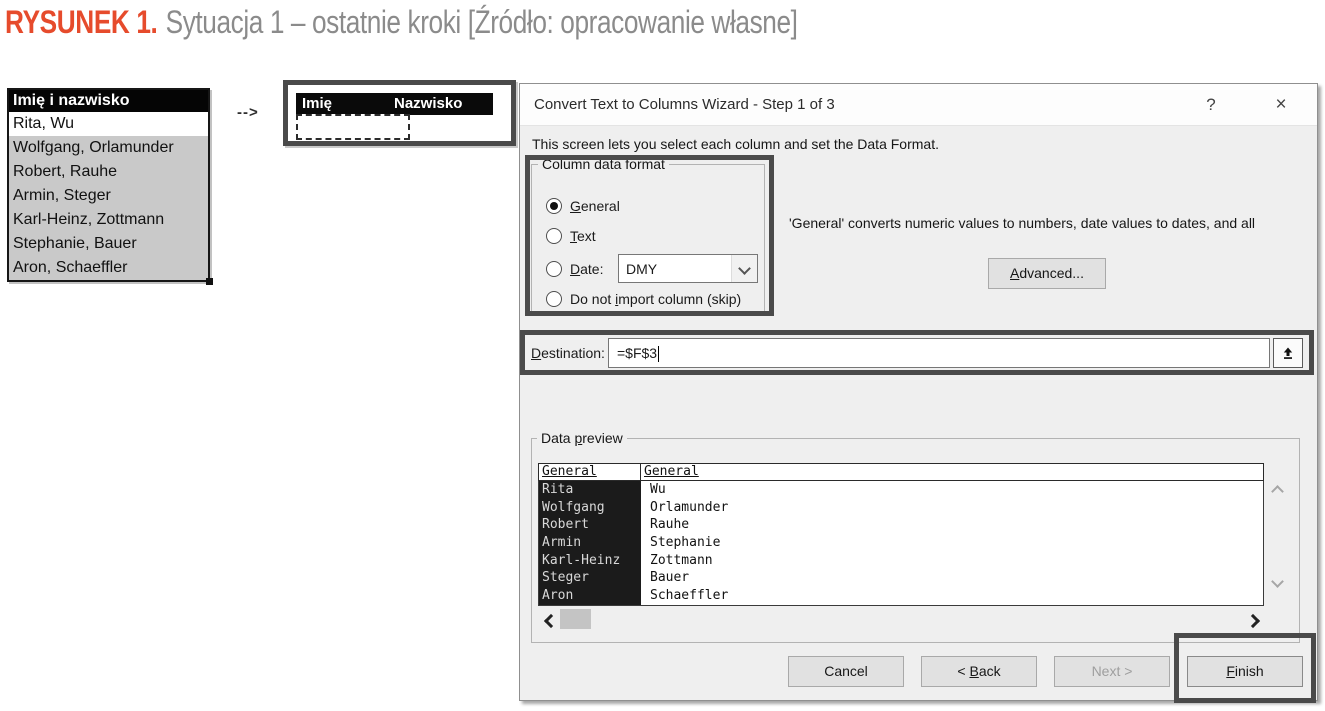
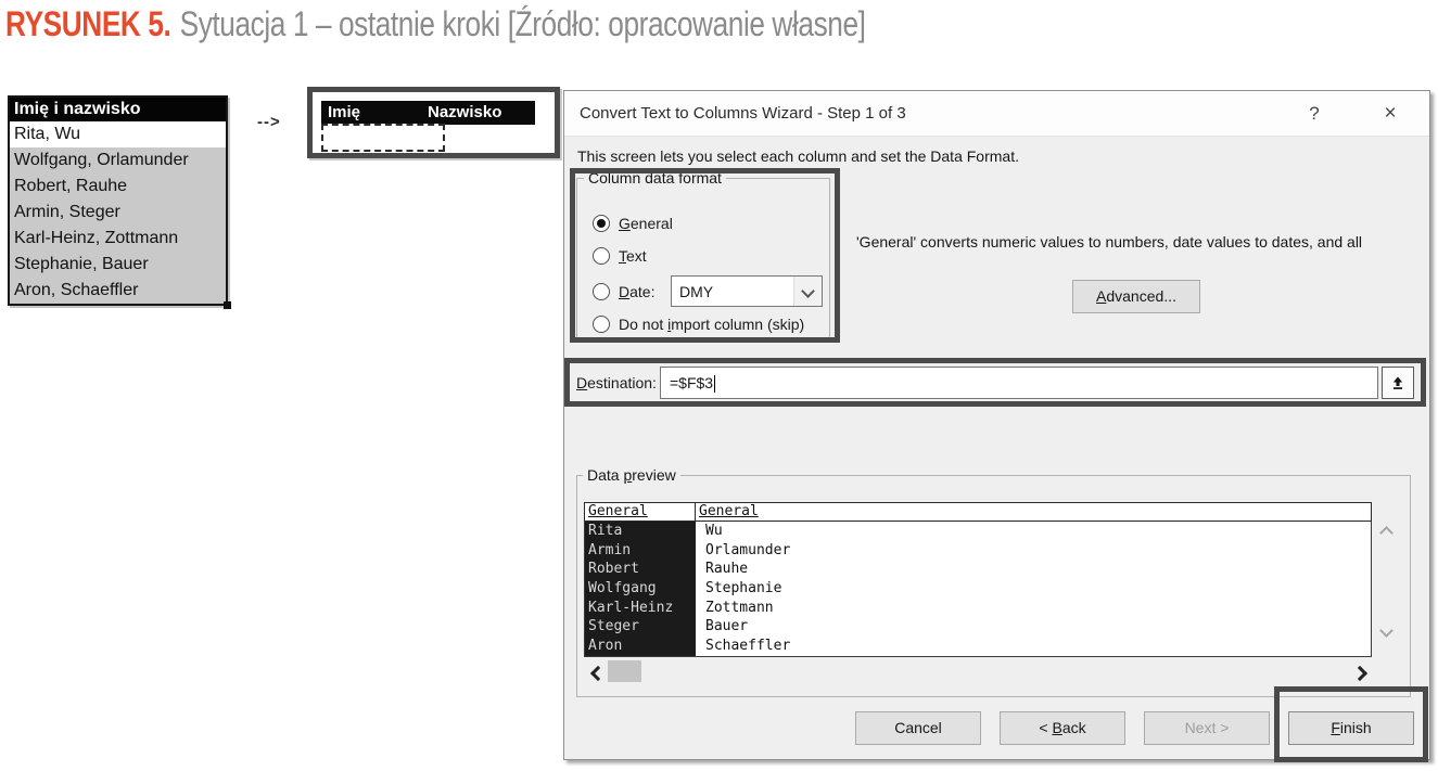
- RYSUNEK 1. Sytuacja 1 – ostatnie kroki [Źródło: opracowanie własne]
+ RYSUNEK 5. Sytuacja 1 – ostatnie kroki [Źródło: opracowanie własne]
  Imię i nazwisko
  Rita, Wu
  Wolfgang, Orlamunder
  Robert, Rauhe
  Armin, Steger
  Karl-Heinz, Zottmann
  Stephanie, Bauer
  Aron, Schaeffler
  -->
  Imię
  Nazwisko
  Convert Text to Columns Wizard - Step 1 of 3
  ?
  ×
  This screen lets you select each column and set the Data Format.
  Column data format
  General
  Text
  Date:
  DMY
  Do not import column (skip)
  'General' converts numeric values to numbers, date values to dates, and all
  Advanced...
  Destination:
  =$F$3
  Data preview
  General
  General
  Rita
  Wu
- Wolfgang
+ Armin
  Orlamunder
  Robert
  Rauhe
- Armin
+ Wolfgang
  Stephanie
  Karl-Heinz
  Zottmann
  Steger
  Bauer
  Aron
  Schaeffler
  Cancel
  < Back
  Next >
  Finish
